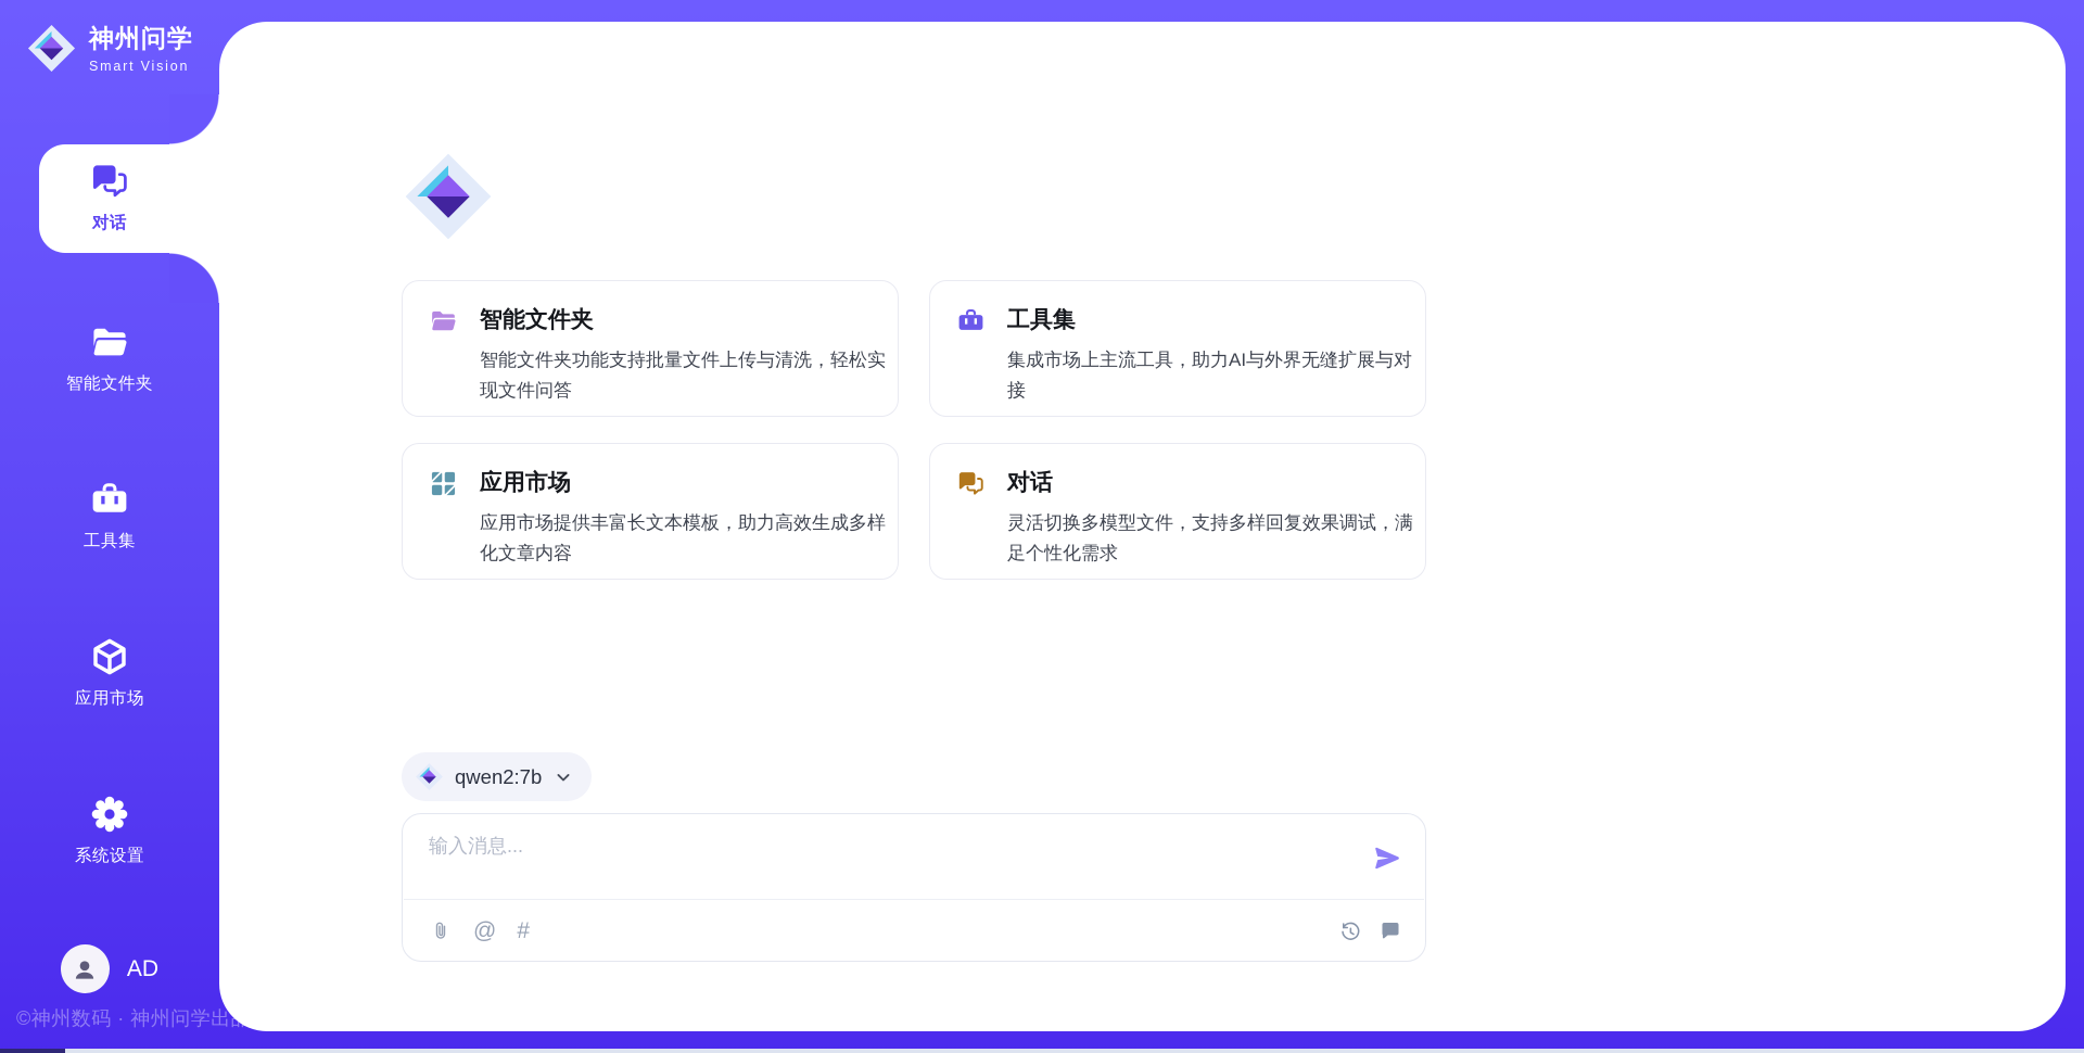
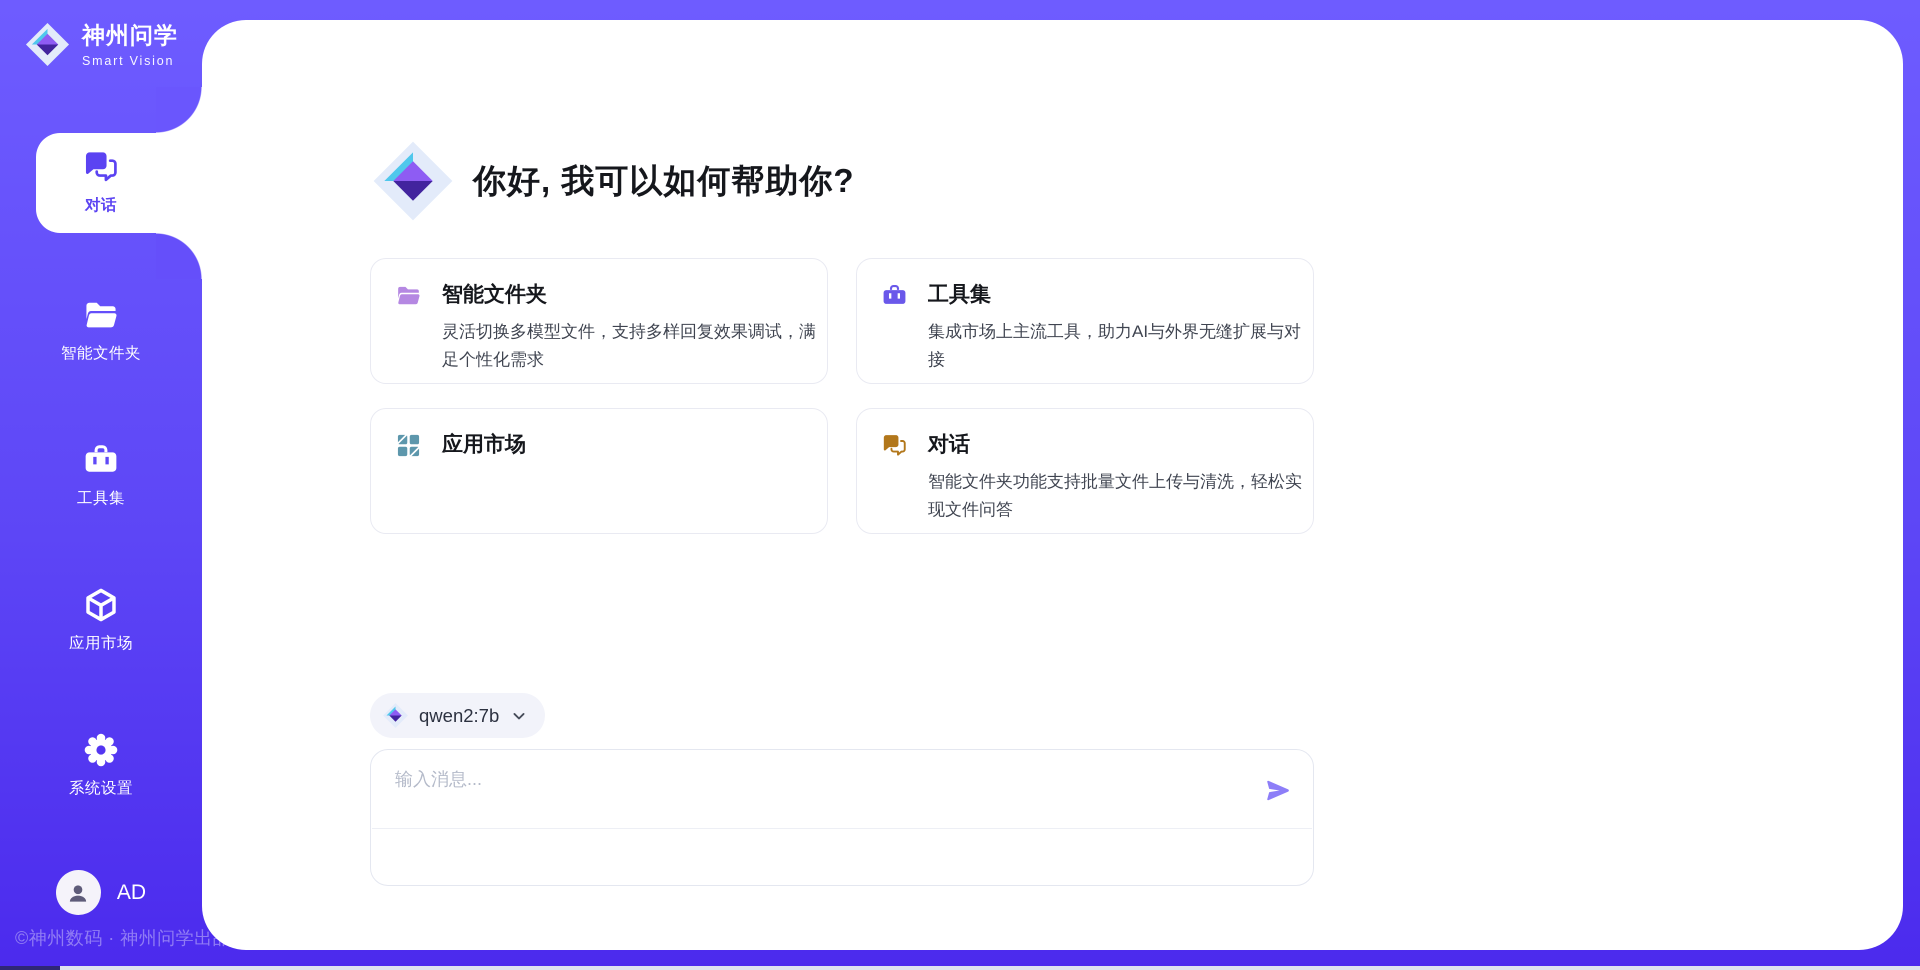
  神州问学
  Smart Vision
  对话
  智能文件夹
  工具集
  应用市场
  系统设置
  AD
  ©神州数码 · 神州问学出品
+ 你好, 我可以如何帮助你?
  智能文件夹
- 智能文件夹功能支持批量文件上传与清洗，轻松实现文件问答
+ 灵活切换多模型文件，支持多样回复效果调试，满足个性化需求
  工具集
  集成市场上主流工具，助力AI与外界无缝扩展与对接
  应用市场
- 应用市场提供丰富长文本模板，助力高效生成多样化文章内容
  对话
- 灵活切换多模型文件，支持多样回复效果调试，满足个性化需求
+ 智能文件夹功能支持批量文件上传与清洗，轻松实现文件问答
  qwen2:7b
  输入消息...
- @
- #
